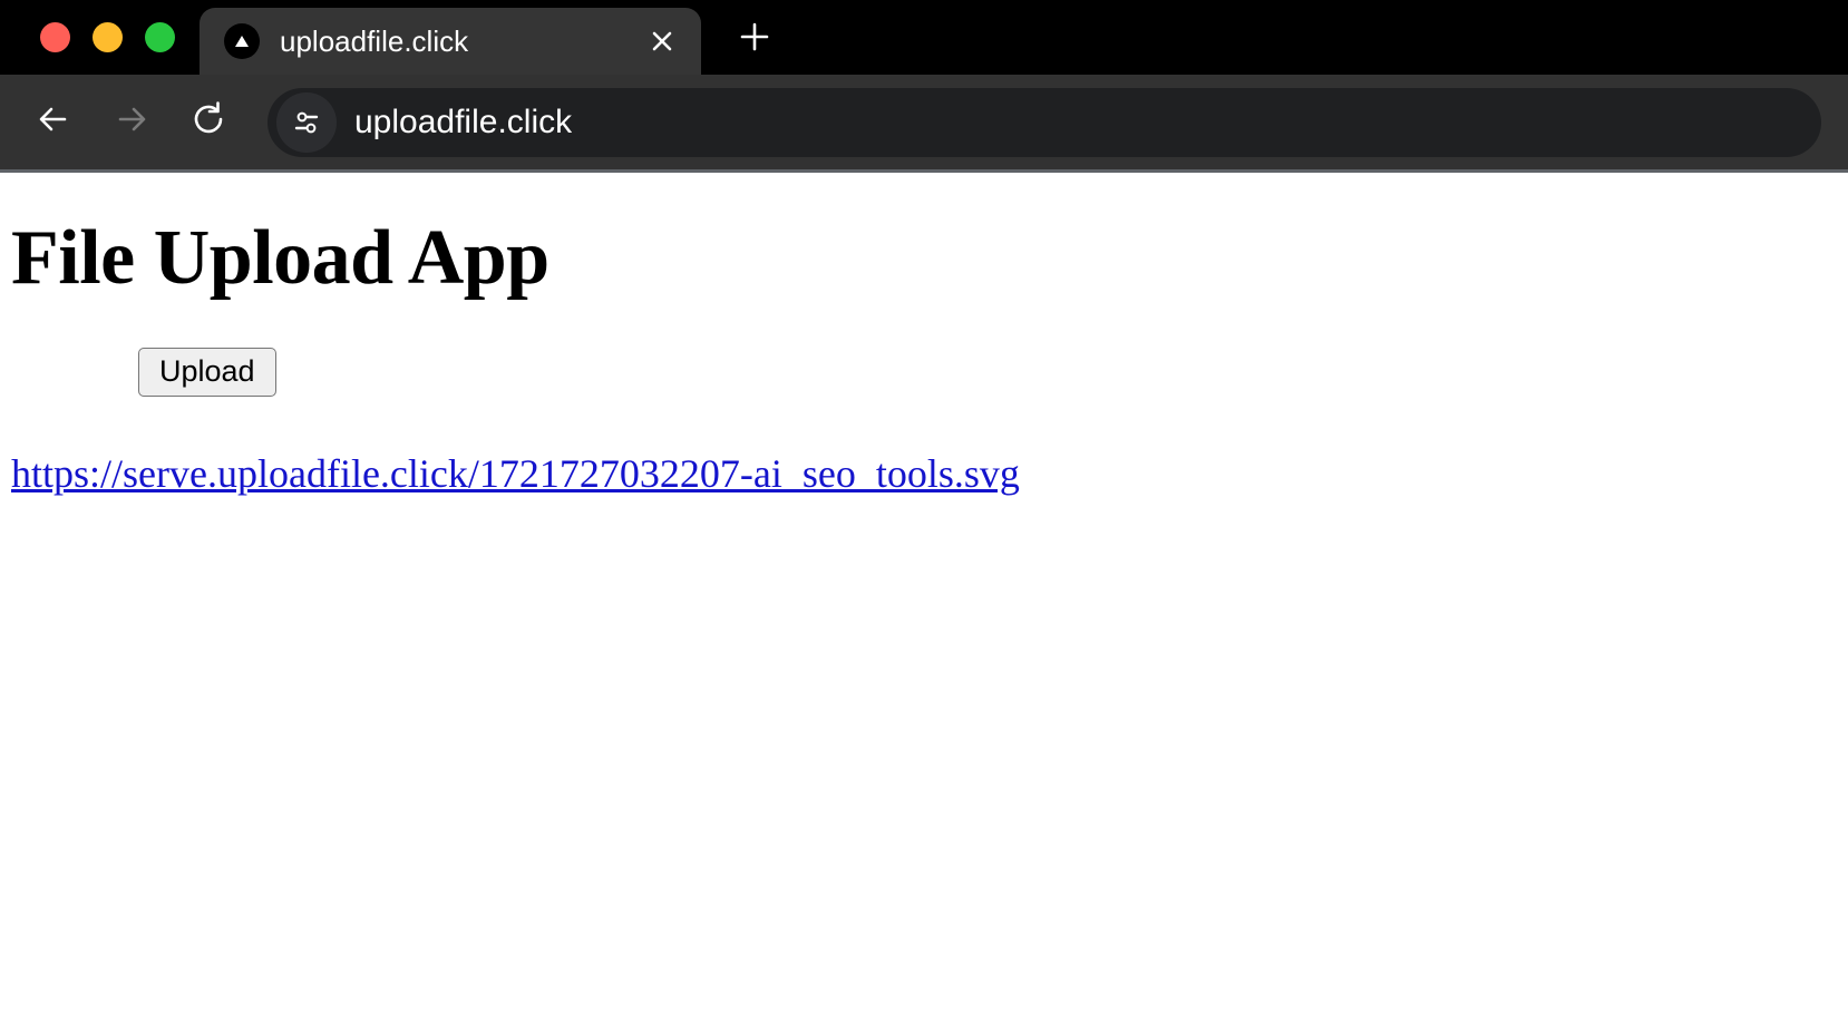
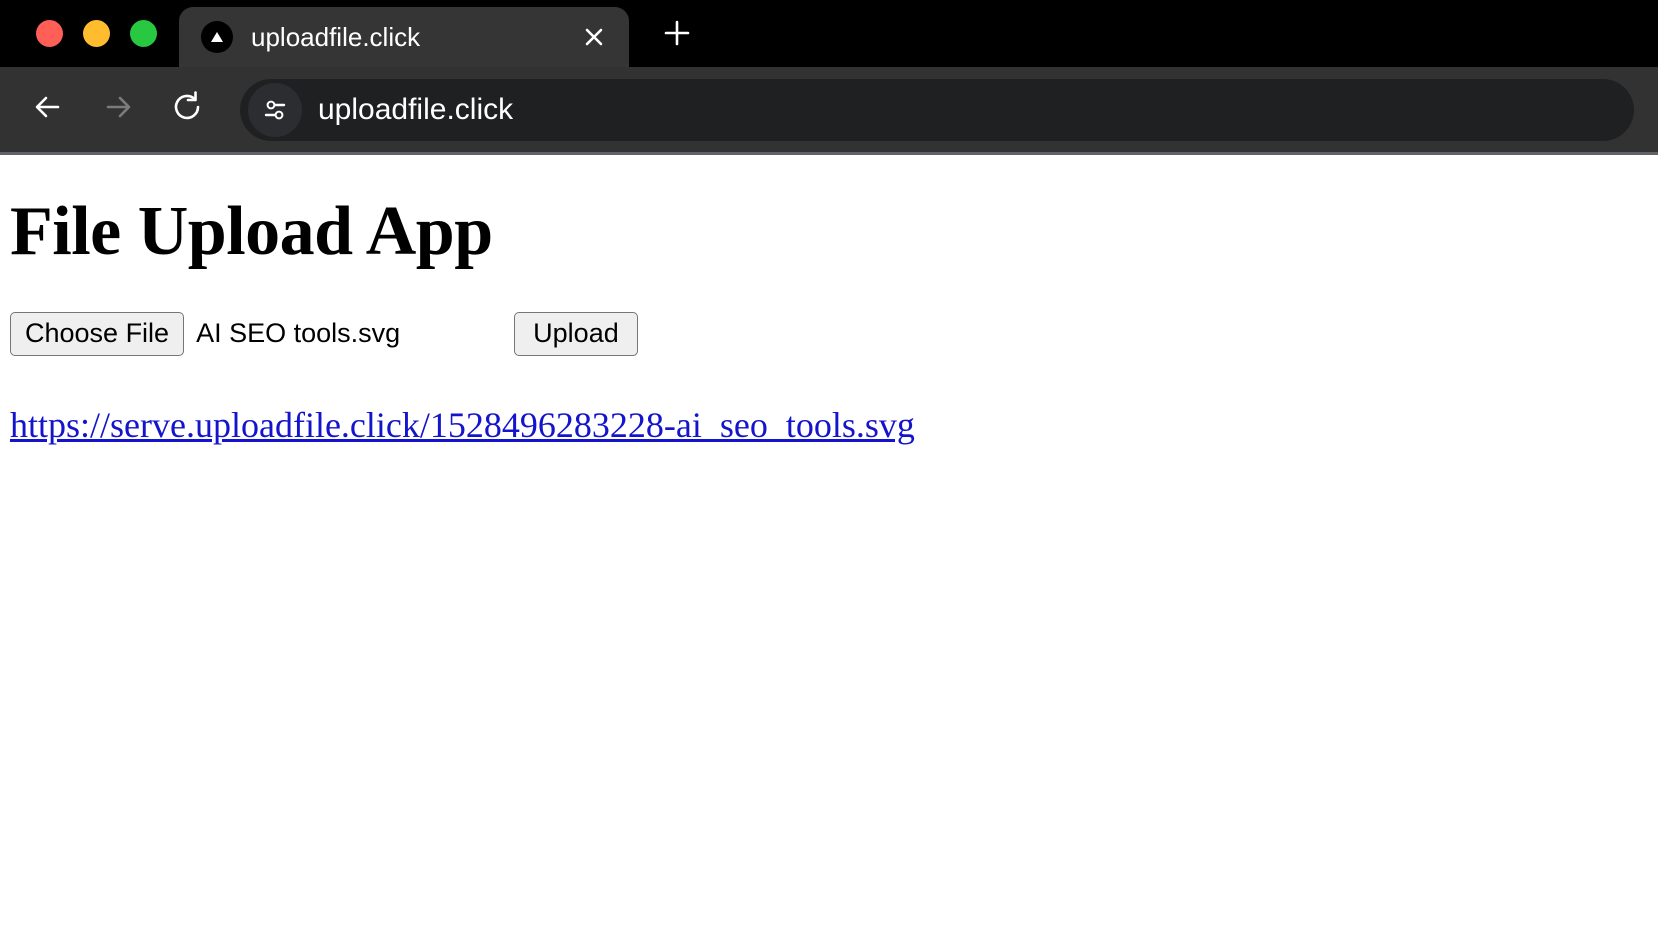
  uploadfile.click
  uploadfile.click
  File Upload App
+ Choose File
+ AI SEO tools.svg
  Upload
- https://serve.uploadfile.click/1721727032207-ai_seo_tools.svg
+ https://serve.uploadfile.click/1528496283228-ai_seo_tools.svg
